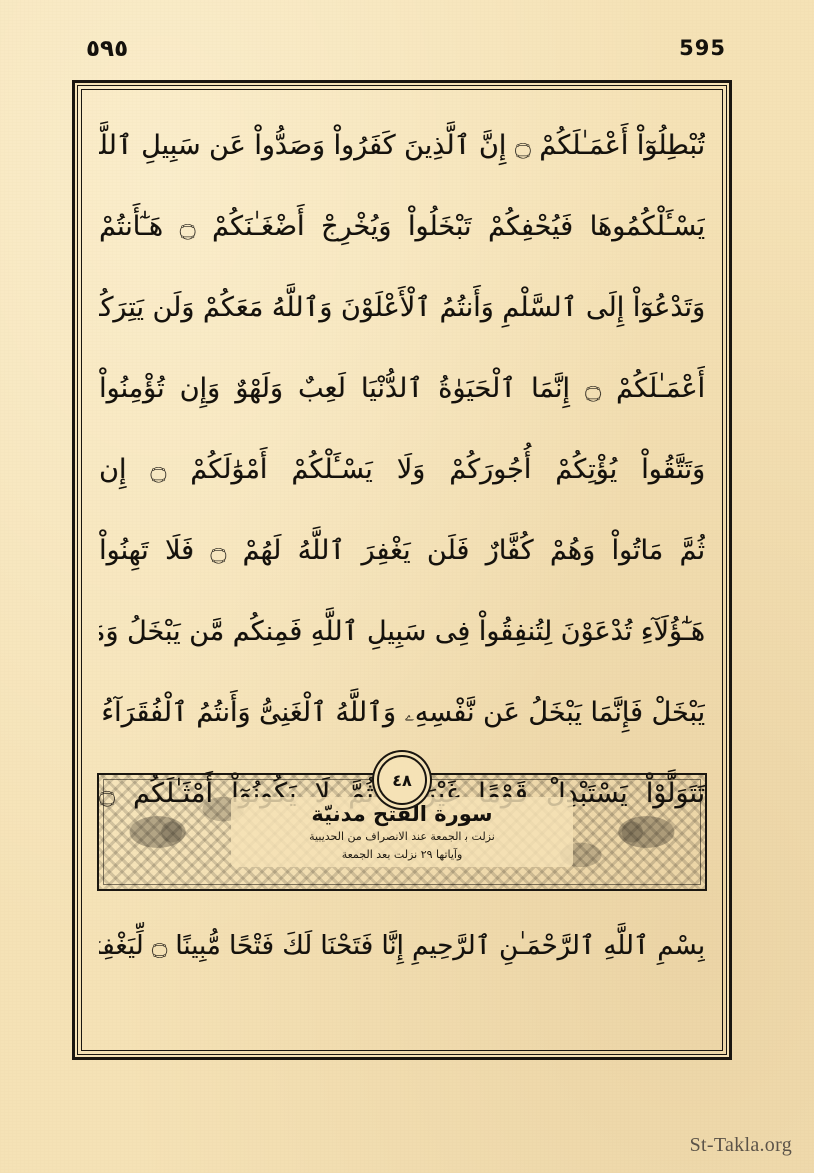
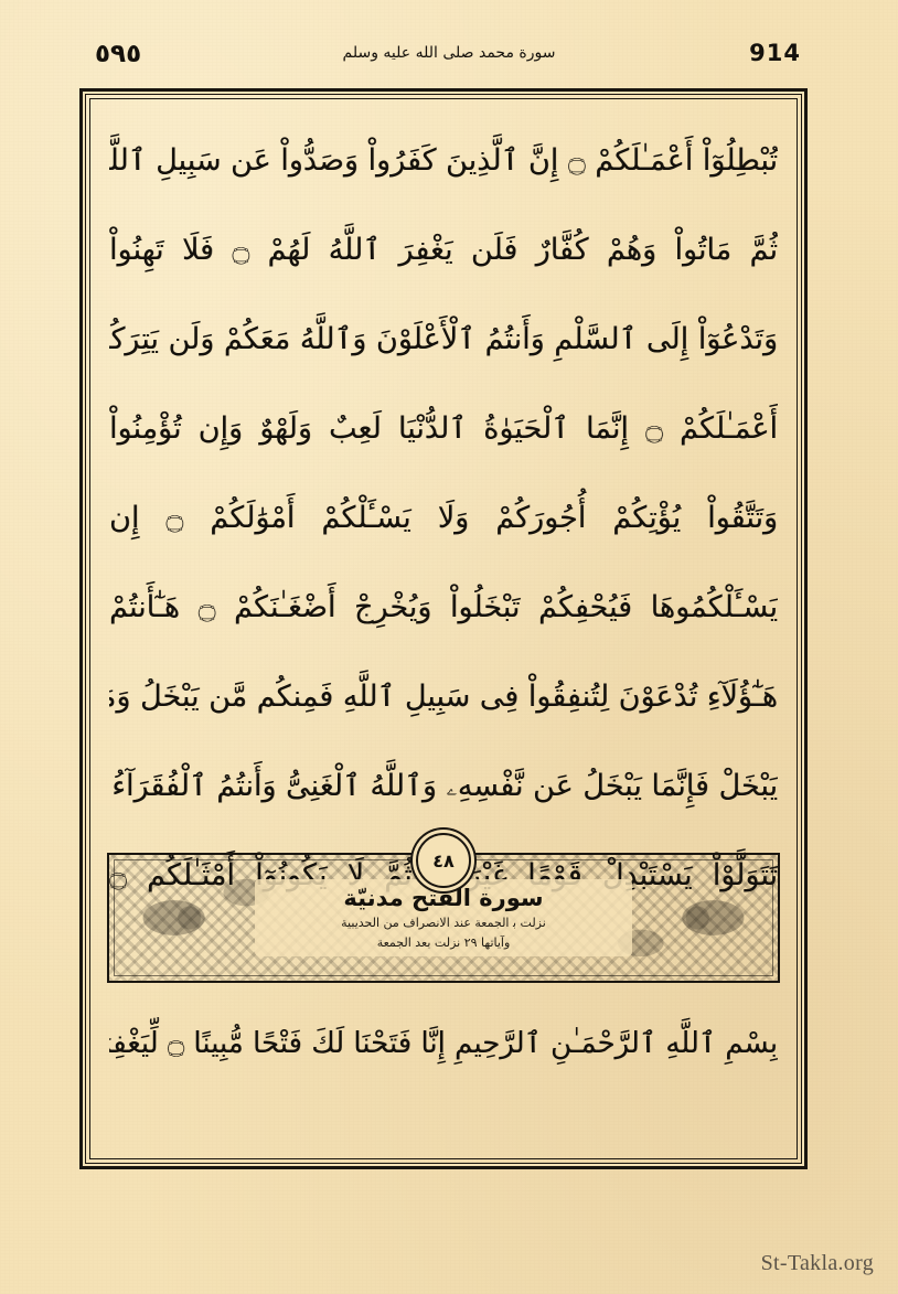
  ٥٩٥
+ سورة محمد صلى الله عليه وسلم
- 595
+ 914
  تُبْطِلُوٓاْ أَعْمَـٰلَكُمْ ۝ إِنَّ ٱلَّذِينَ كَفَرُواْ وَصَدُّواْ عَن سَبِيلِ ٱللَّ
- يَسْـَٔلْكُمُوهَا فَيُحْفِكُمْ تَبْخَلُواْ وَيُخْرِجْ أَضْغَـٰنَكُمْ ۝ هَـٰٓأَنتُمْ
+ ثُمَّ مَاتُواْ وَهُمْ كُفَّارٌ فَلَن يَغْفِرَ ٱللَّهُ لَهُمْ ۝ فَلَا تَهِنُواْ
  وَتَدْعُوٓاْ إِلَى ٱلسَّلْمِ وَأَنتُمُ ٱلْأَعْلَوْنَ وَٱللَّهُ مَعَكُمْ وَلَن يَتِرَكُ
  أَعْمَـٰلَكُمْ ۝ إِنَّمَا ٱلْحَيَوٰةُ ٱلدُّنْيَا لَعِبٌ وَلَهْوٌ وَإِن تُؤْمِنُواْ
  وَتَتَّقُواْ يُؤْتِكُمْ أُجُورَكُمْ وَلَا يَسْـَٔلْكُمْ أَمْوَٰلَكُمْ ۝ إِن
- ثُمَّ مَاتُواْ وَهُمْ كُفَّارٌ فَلَن يَغْفِرَ ٱللَّهُ لَهُمْ ۝ فَلَا تَهِنُواْ
+ يَسْـَٔلْكُمُوهَا فَيُحْفِكُمْ تَبْخَلُواْ وَيُخْرِجْ أَضْغَـٰنَكُمْ ۝ هَـٰٓأَنتُمْ
  هَـٰٓؤُلَآءِ تُدْعَوْنَ لِتُنفِقُواْ فِى سَبِيلِ ٱللَّهِ فَمِنكُم مَّن يَبْخَلُ وَمَ
  يَبْخَلْ فَإِنَّمَا يَبْخَلُ عَن نَّفْسِهِۦ وَٱللَّهُ ٱلْغَنِىُّ وَأَنتُمُ ٱلْفُقَرَآءُ
  ٤٨
  سورة الفتح مدنيّة
  نزلت ﺑ الجمعة عند الانصراف من الحديبية
  وآياتها ٢٩ نزلت بعد الجمعة
  بِسْمِ ٱللَّهِ ٱلرَّحْمَـٰنِ ٱلرَّحِيمِ إِنَّا فَتَحْنَا لَكَ فَتْحًا مُّبِينًا ۝ لِّيَغْفِ
  St-Takla.org
